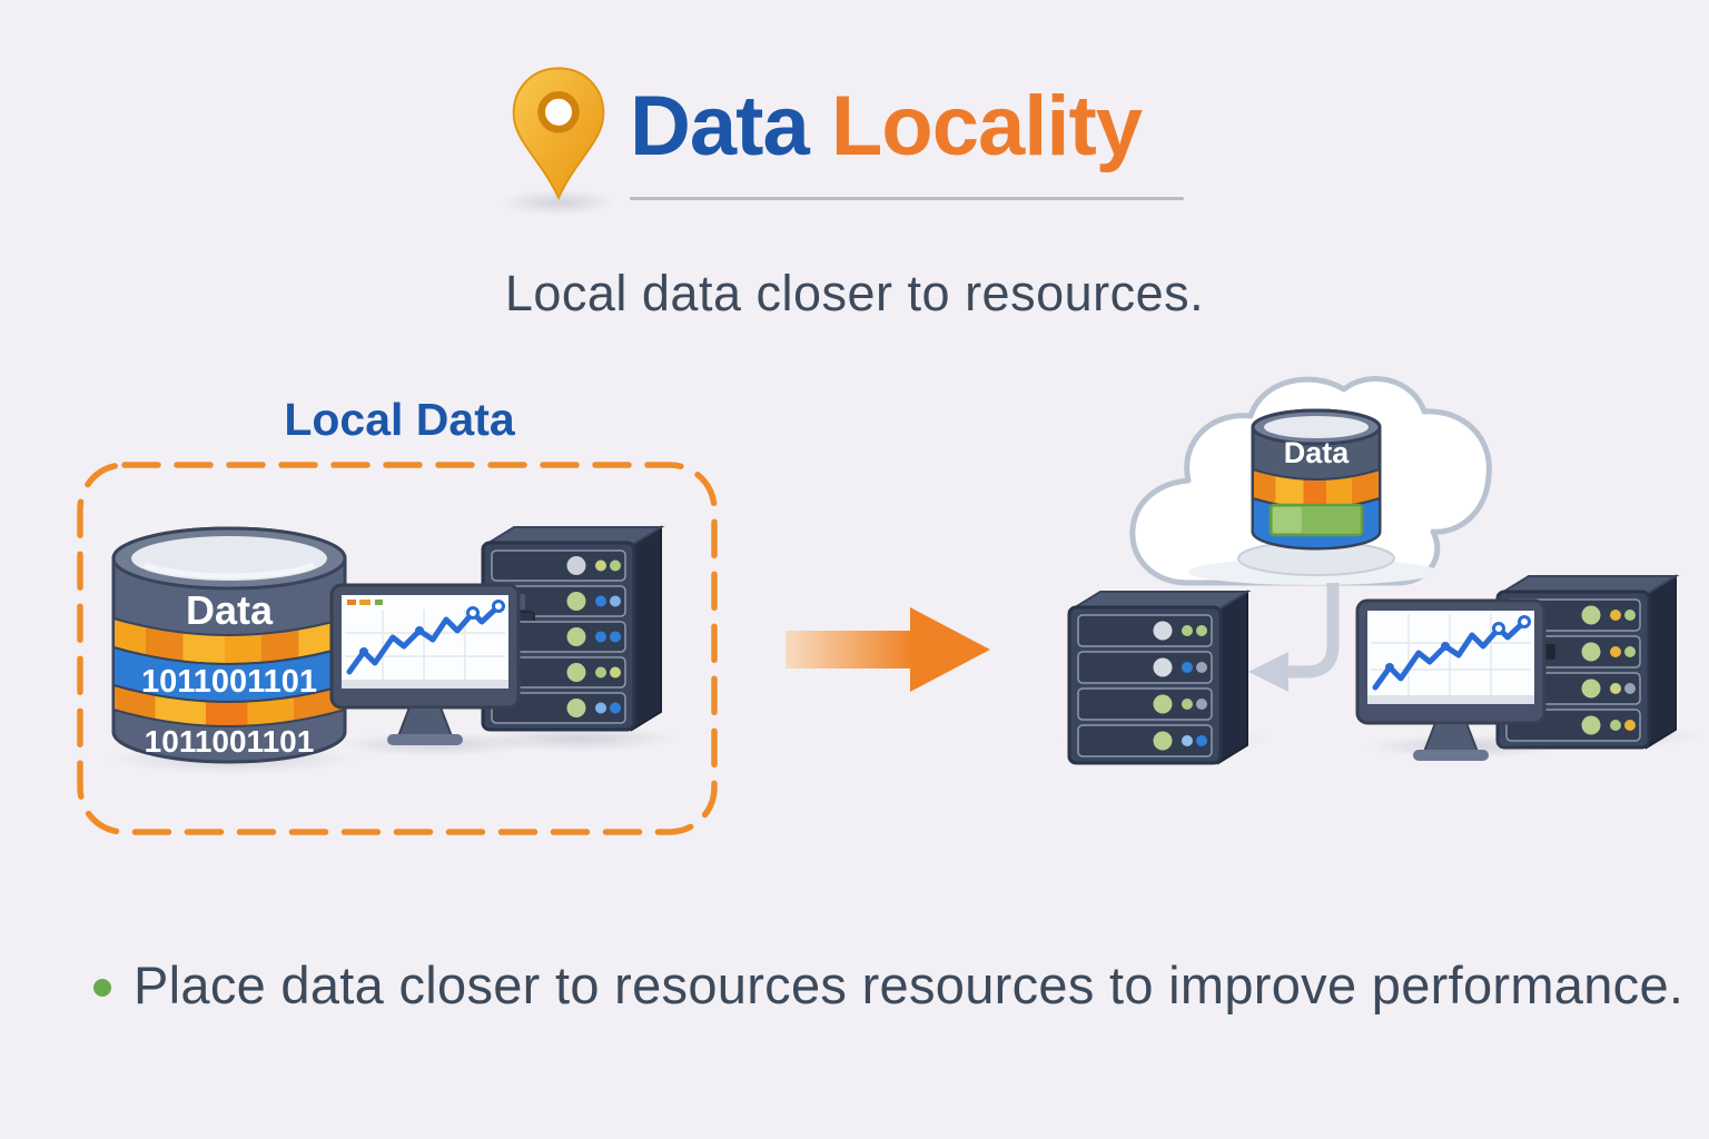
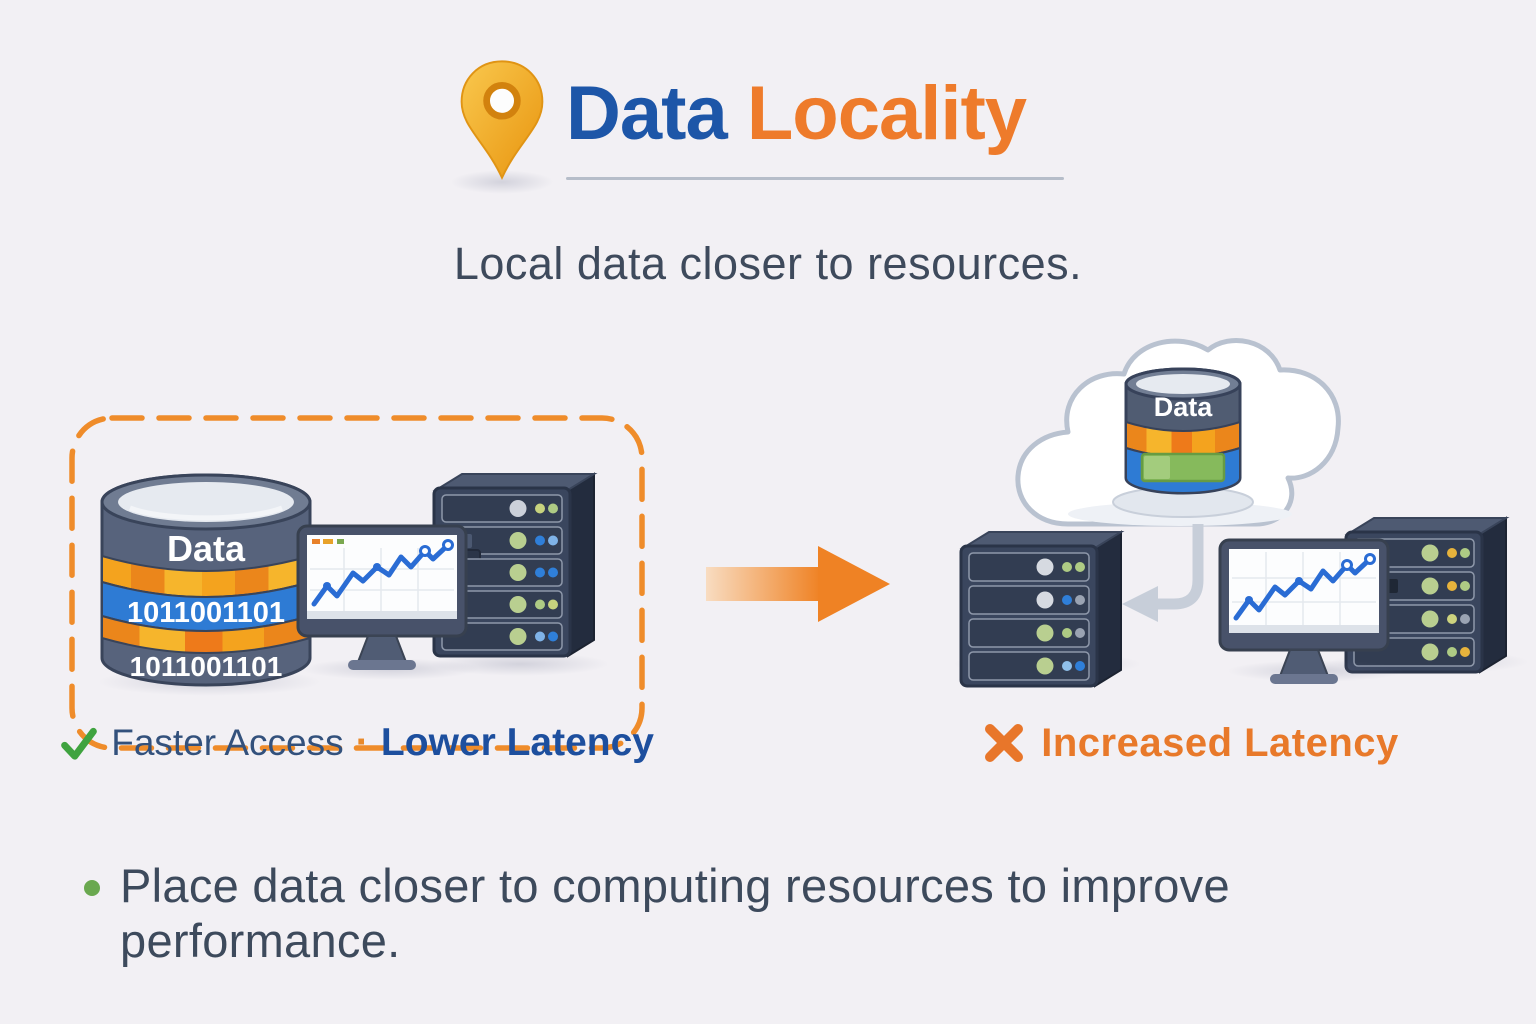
  Data Locality
  Local data closer to resources.
- Local Data
  Data
  1011001101
  1011001101
+ Faster Access
+ ·
+ Lower Latency
  Data
+ Increased Latency
- Place data closer to resources resources to improve performance.
+ Place data closer to computing resources to improve performance.
